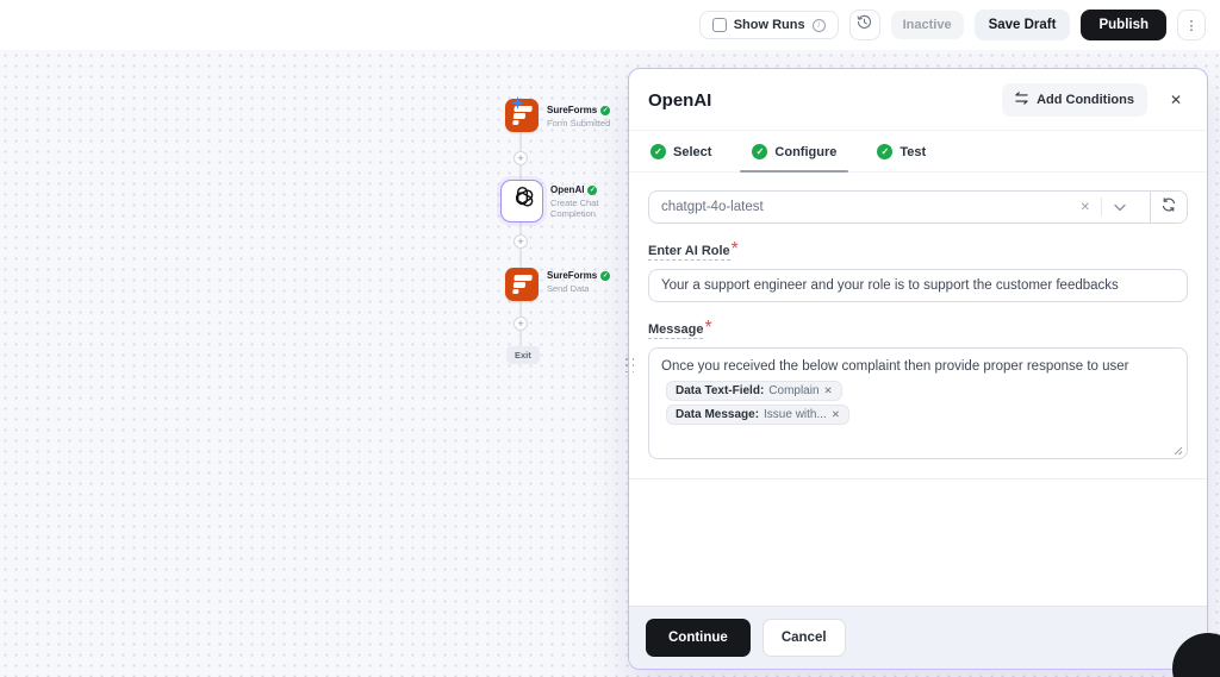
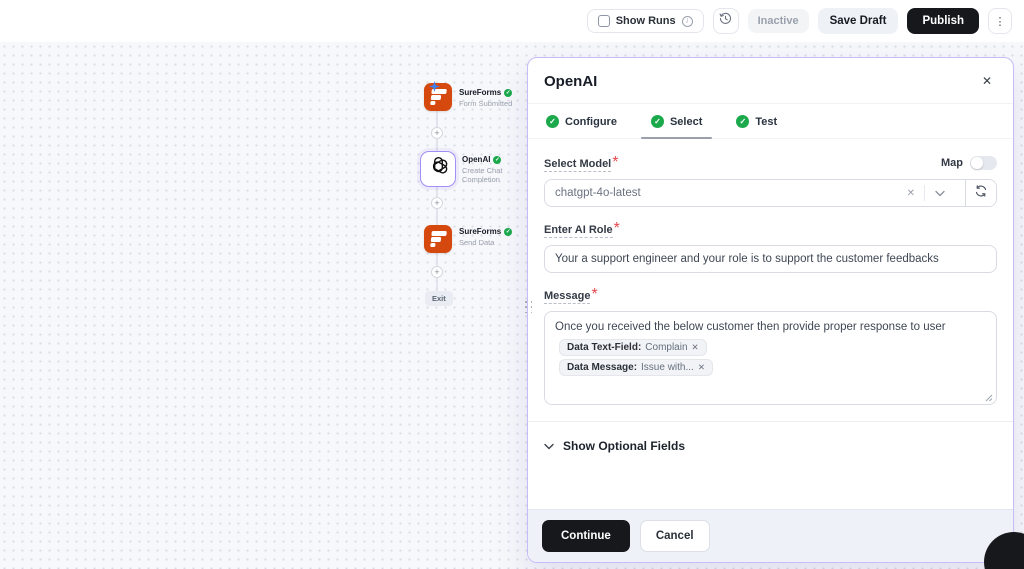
  Show Runs
  i
  Inactive
  Save Draft
  Publish
  ⋮
  SureForms
  Form Submitted
  +
  OpenAI
  Create Chat Completion
  +
  SureForms
  Send Data
  +
  Exit
  OpenAI
- Add Conditions
  ✕
  ✓
- Select
+ Configure
  ✓
- Configure
+ Select
  ✓
  Test
+ Select Model*
+ Map
  chatgpt-4o-latest
  ✕
  Enter AI Role*
  Your a support engineer and your role is to support the customer feedbacks
  Message*
- Once you received the below complaint then provide proper response to user
+ Once you received the below customer then provide proper response to user
  Data Text-Field:
  Complain
  ✕
  Data Message:
  Issue with...
  ✕
+ Show Optional Fields
  Continue
  Cancel
